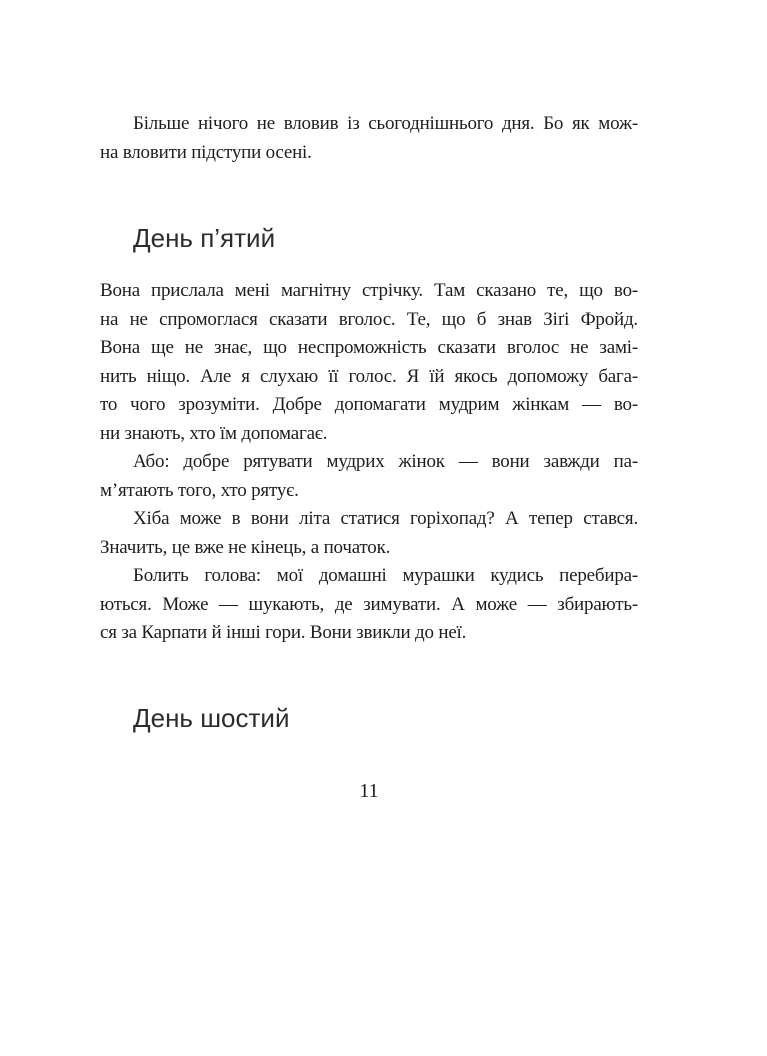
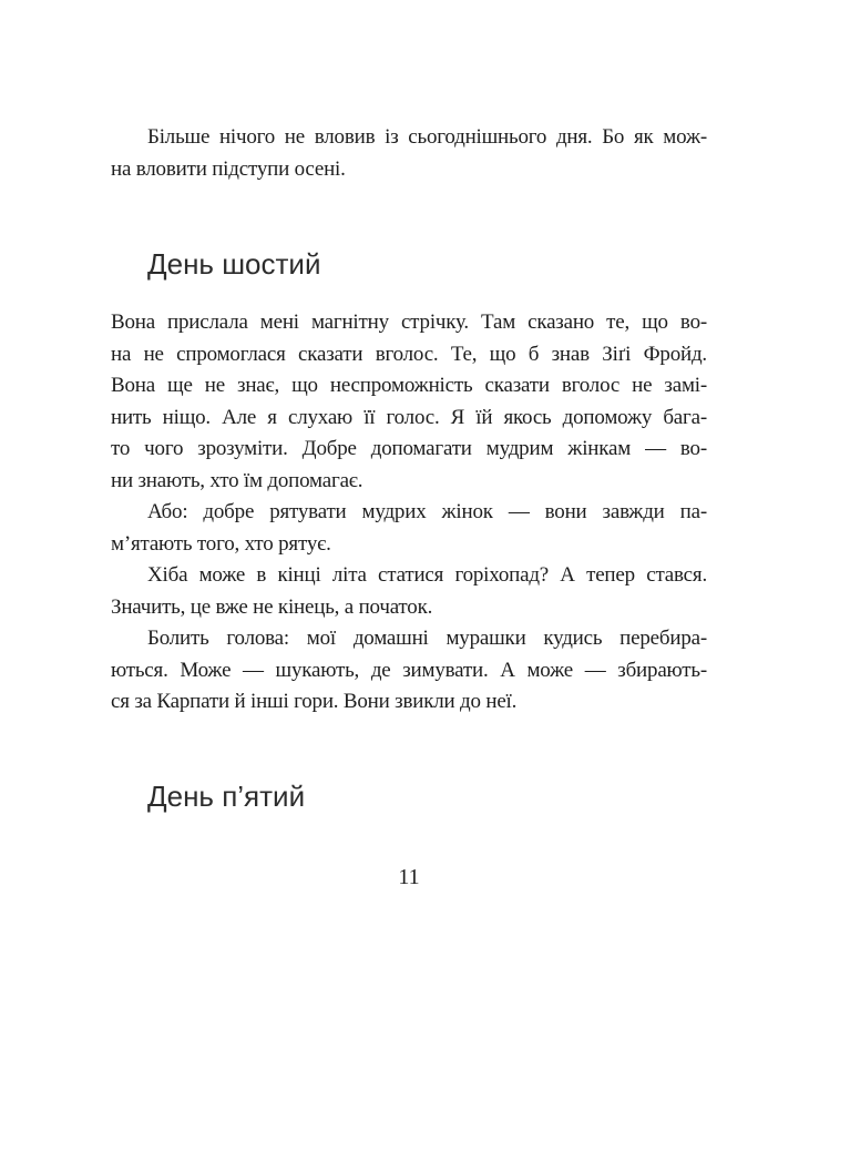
  Більше нічого не вловив із сьогоднішнього дня. Бо як мож-
  на вловити підступи осені.
- День п’ятий
+ День шостий
  Вона прислала мені магнітну стрічку. Там сказано те, що во-
  на не спромоглася сказати вголос. Те, що б знав Зіґі Фройд.
  Вона ще не знає, що неспроможність сказати вголос не замі-
  нить ніщо. Але я слухаю її голос. Я їй якось допоможу бага-
  то чого зрозуміти. Добре допомагати мудрим жінкам — во-
  ни знають, хто їм допомагає.
  Або: добре рятувати мудрих жінок — вони завжди па-
  м’ятають того, хто рятує.
- Хіба може в вони літа статися горіхопад? А тепер стався.
+ Хіба може в кінці літа статися горіхопад? А тепер стався.
  Значить, це вже не кінець, а початок.
  Болить голова: мої домашні мурашки кудись перебира-
  ються. Може — шукають, де зимувати. А може — збирають-
  ся за Карпати й інші гори. Вони звикли до неї.
- День шостий
+ День п’ятий
  11
